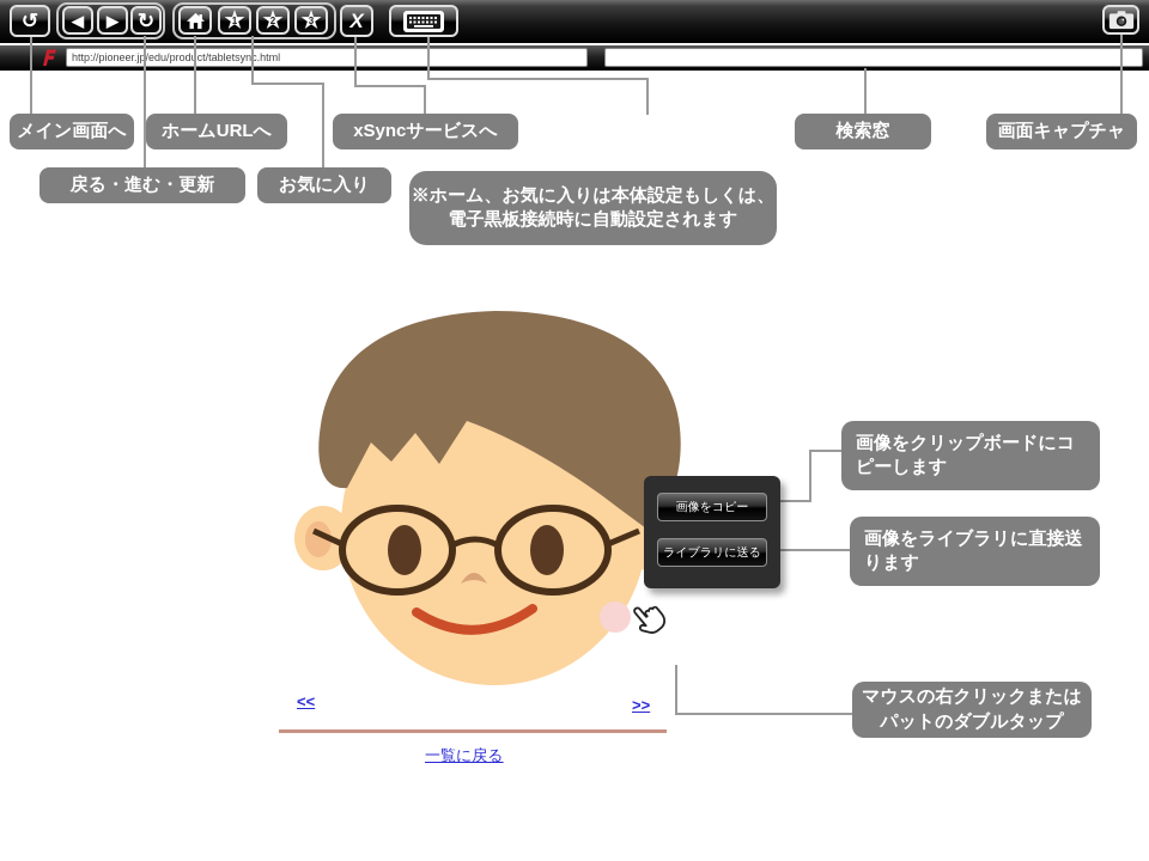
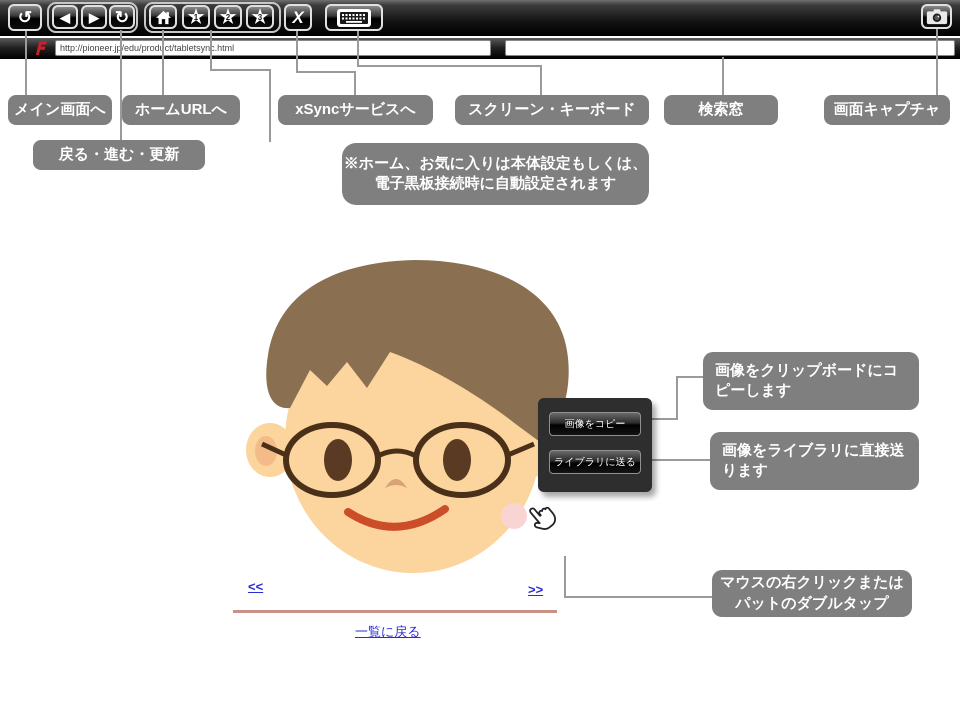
  ↺
  ◀
  ▶
  ↻
  ★
  1
  ★
  2
  ★
  3
  X
  http://pioneer.j/edu/prodct/tabletsync.html
  メイン画面へ
  ホームURLへ
  xSyncサービスへ
+ スクリーン・キーボード
  検索窓
  画面キャプチャ
  戻る・進む・更新
- お気に入り
  ※ホーム、お気に入りは本体設定もしくは、
  電子黒板接続時に自動設定されます
  画像をコピー
  ライブラリに送る
  画像をクリップボードにコピーします
  画像をライブラリに直接送ります
  マウスの右クリックまたは
  パットのダブルタップ
  <<
  >>
  一覧に戻る
